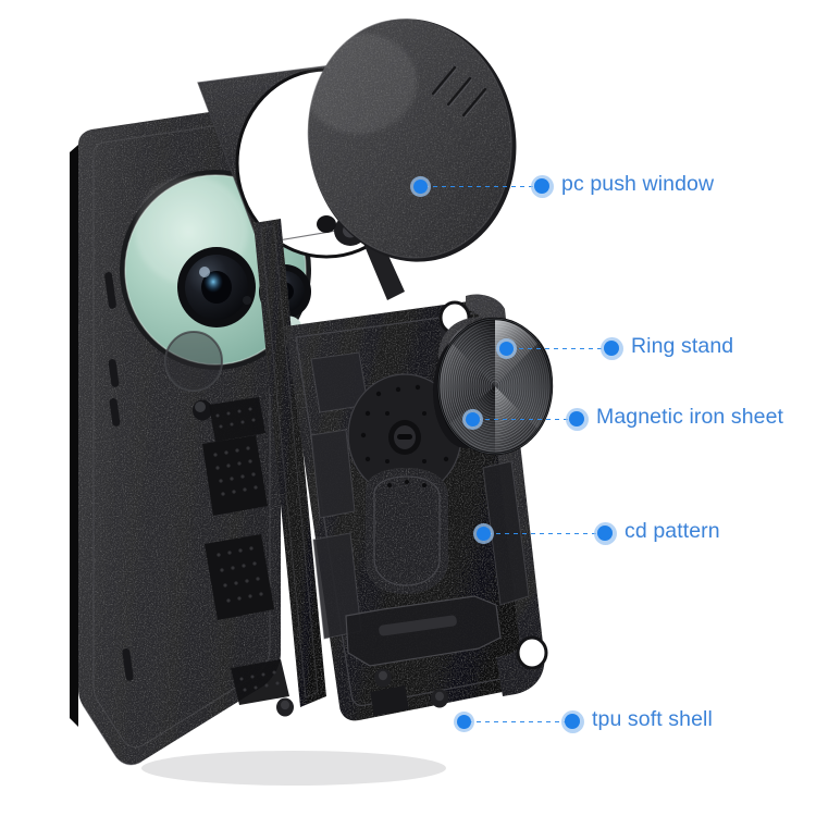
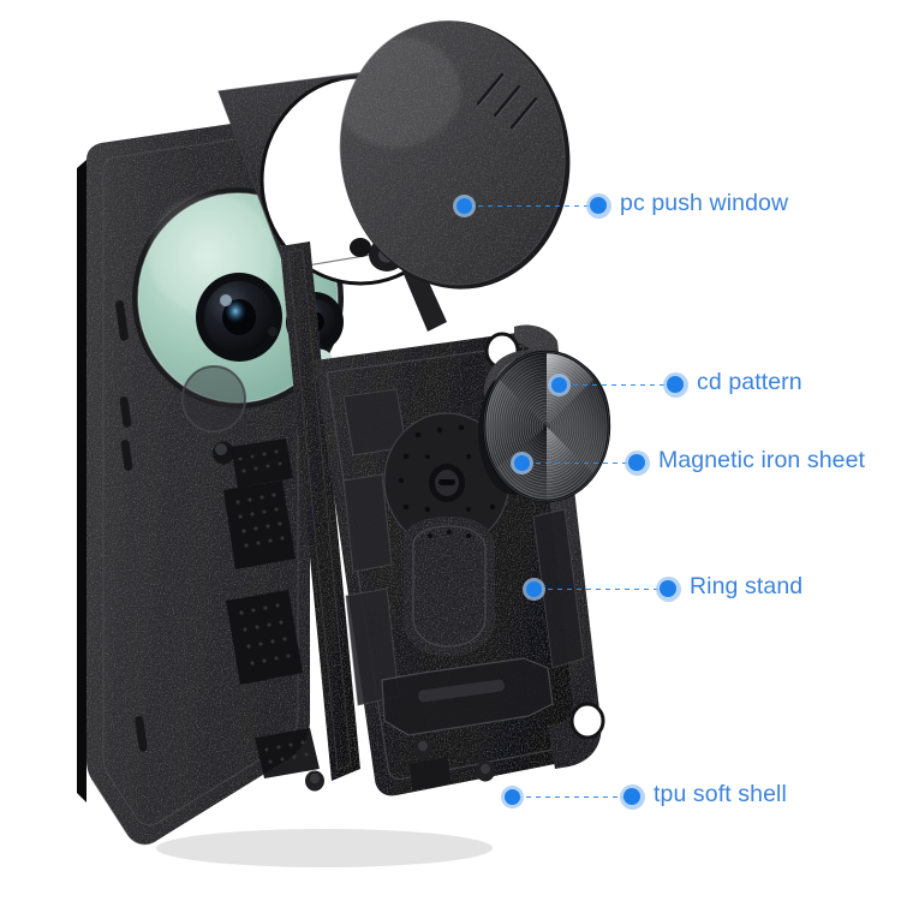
  pc push window
- Ring stand
+ cd pattern
  Magnetic iron sheet
- cd pattern
+ Ring stand
  tpu soft shell
